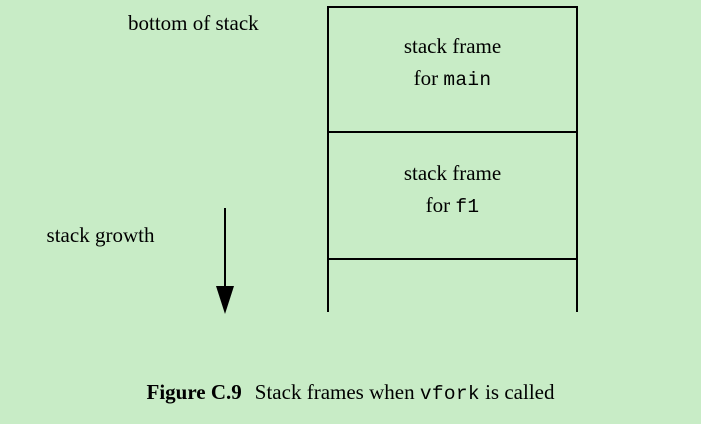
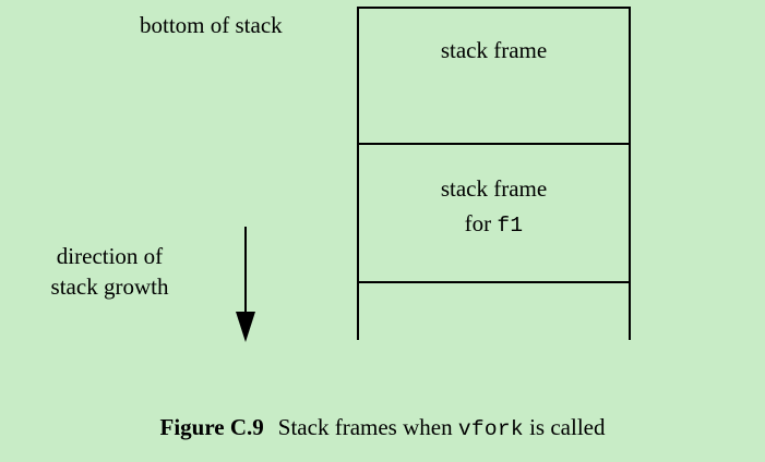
  bottom of stack
+ direction of
  stack growth
  stack frame
- for main
  stack frame
  for f1
  Figure C.9 Stack frames when vfork is called
